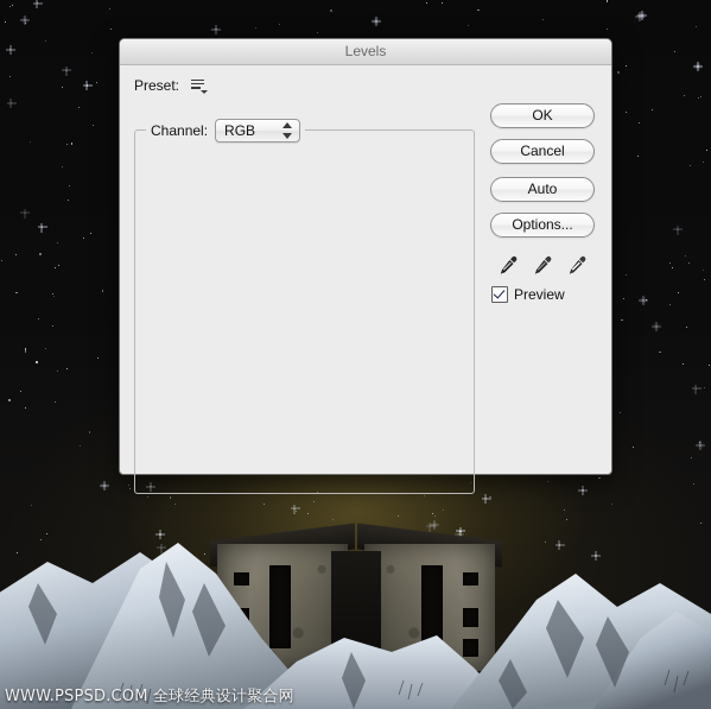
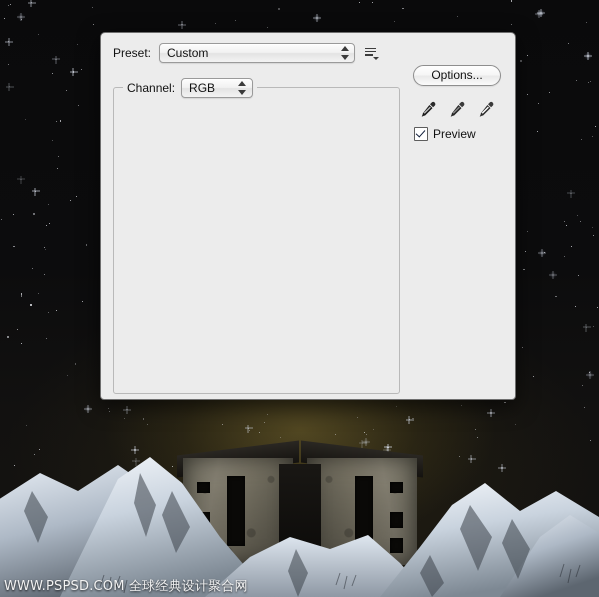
- Levels
  Preset:
+ Custom
  Channel:
  RGB
- OK
- Cancel
- Auto
  Options...
  Preview
  WWW.PSPSD.COM 全球经典设计聚合网
